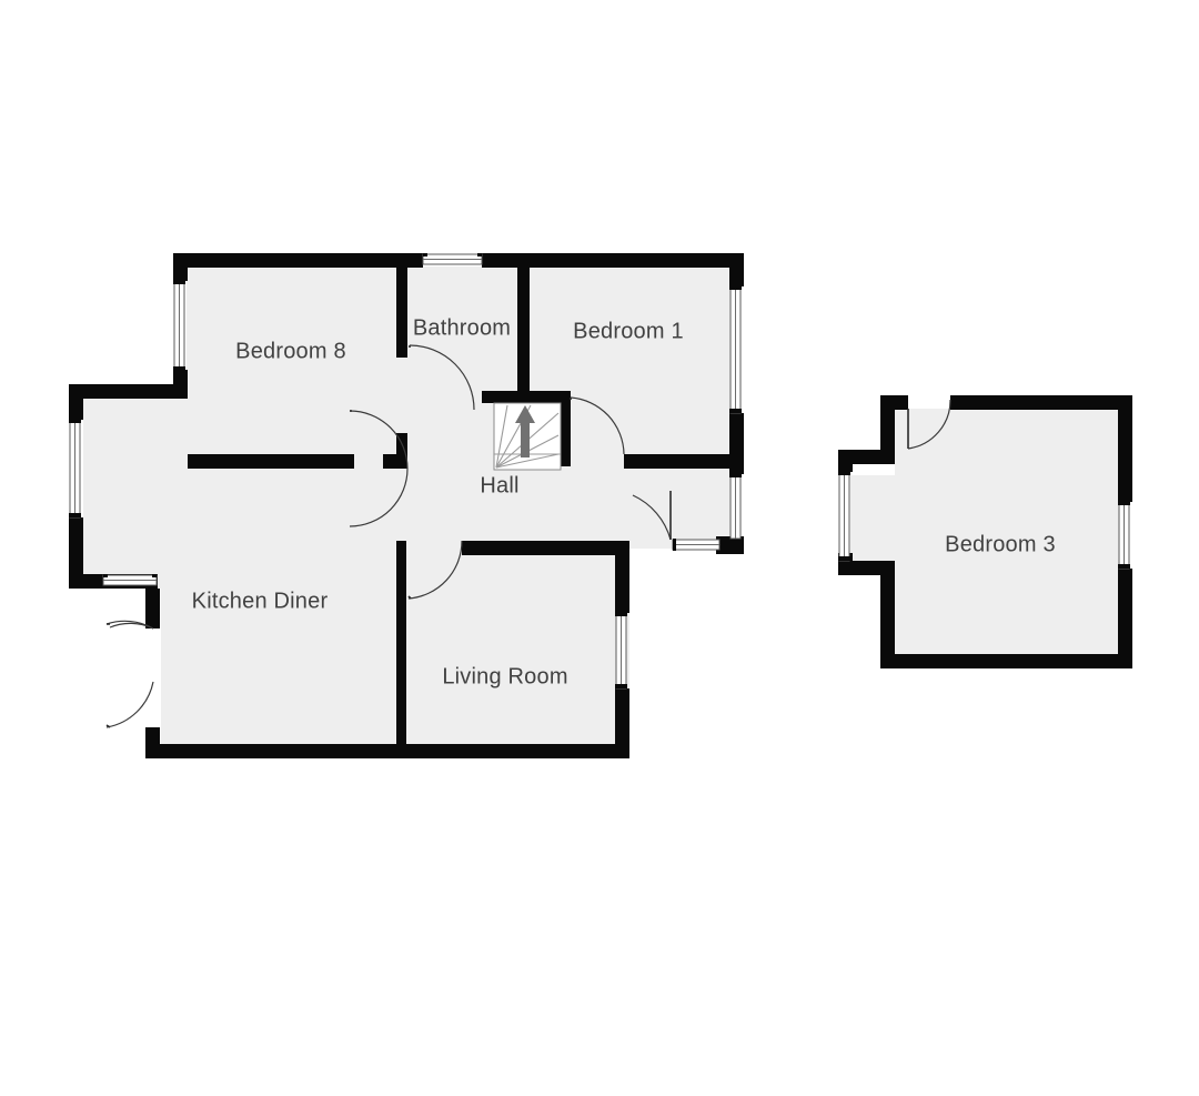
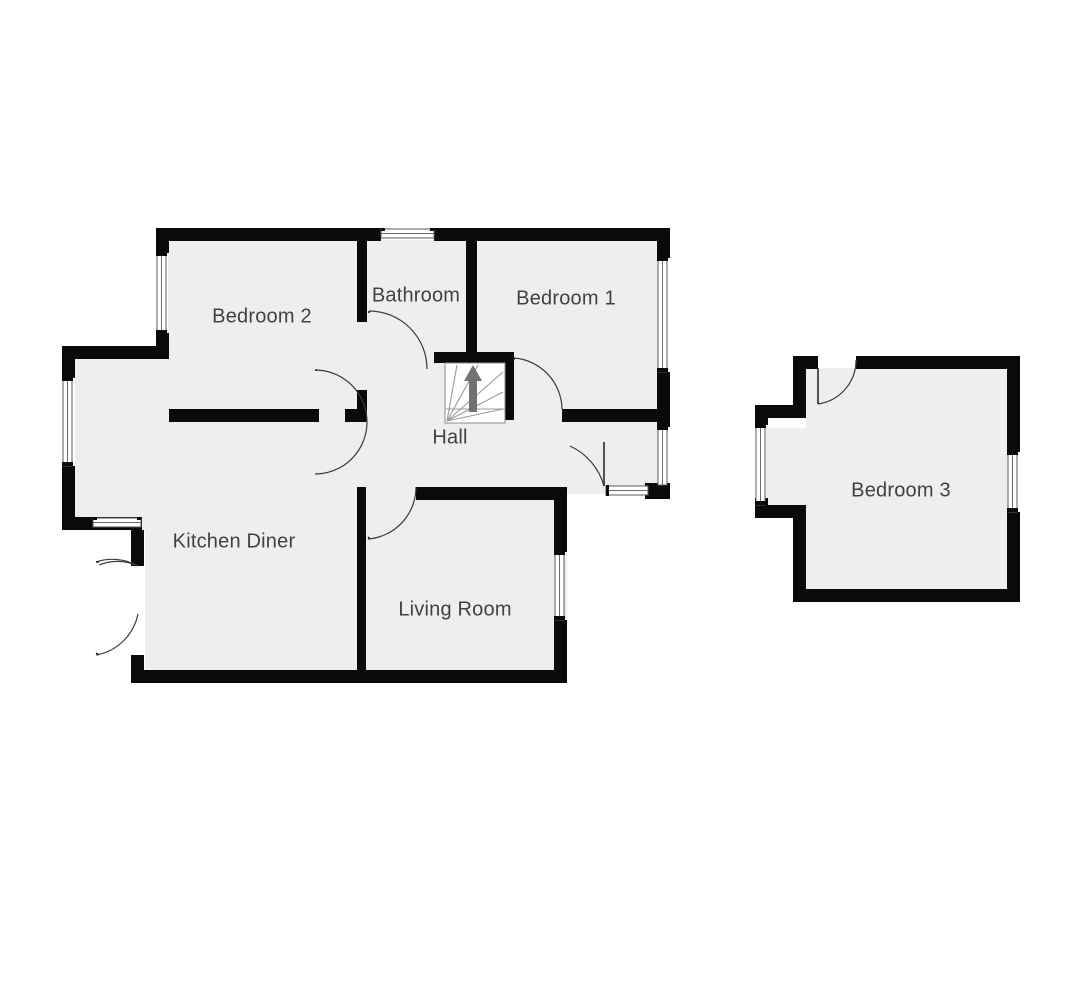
- Bedroom 8
+ Bedroom 2
  Bathroom
  Bedroom 1
  Hall
  Kitchen Diner
  Living Room
  Bedroom 3
